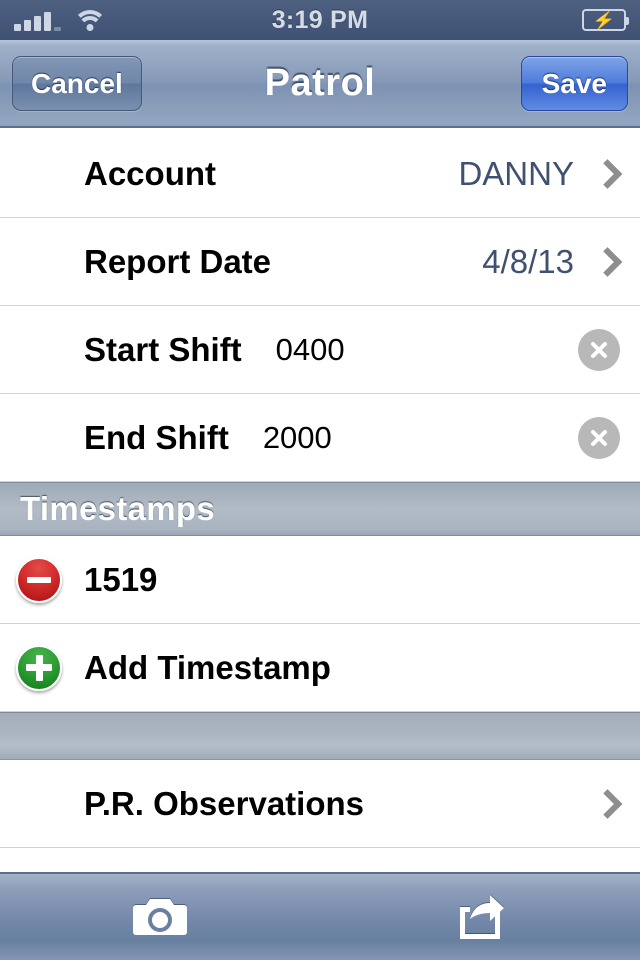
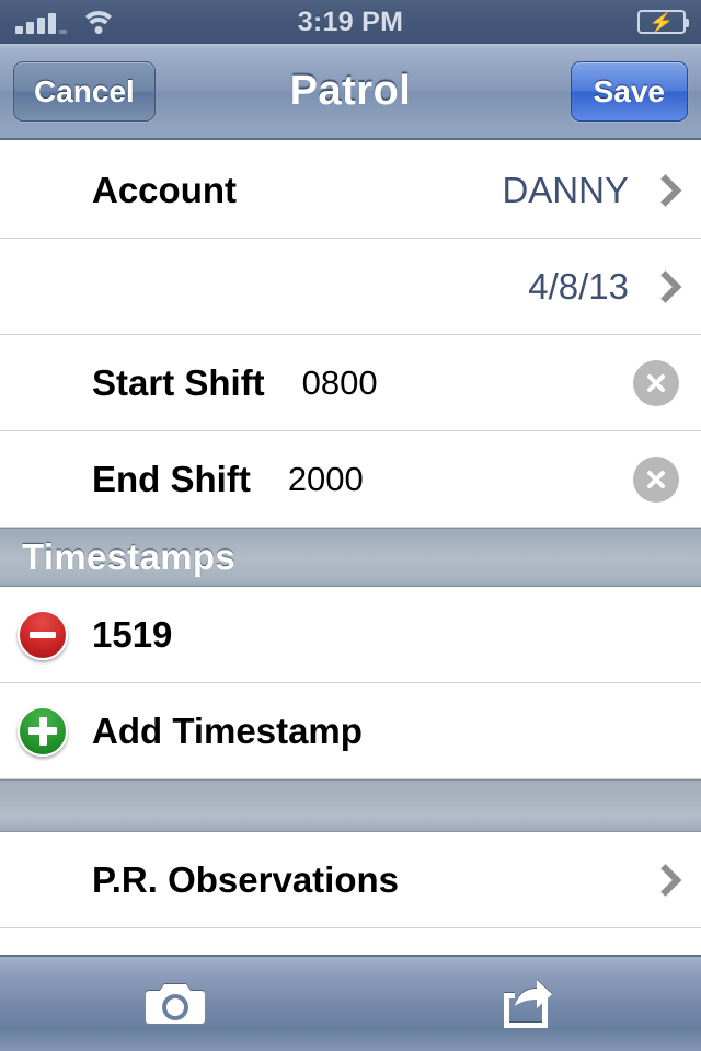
  3:19 PM
  ⚡
  Cancel
  Patrol
  Save
  Account
  DANNY
- Report Date
  4/8/13
  Start Shift
- 0400
+ 0800
  End Shift
  2000
  Timestamps
  1519
  Add Timestamp
  P.R. Observations
